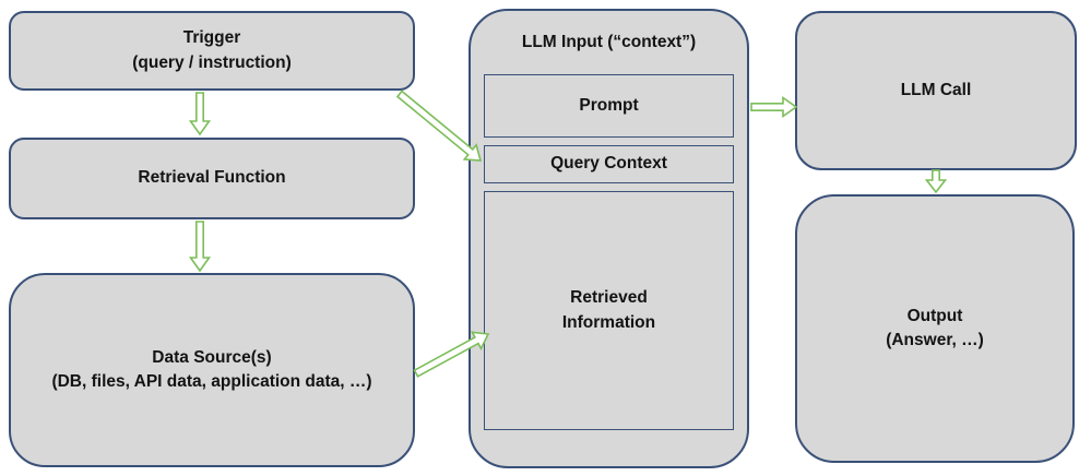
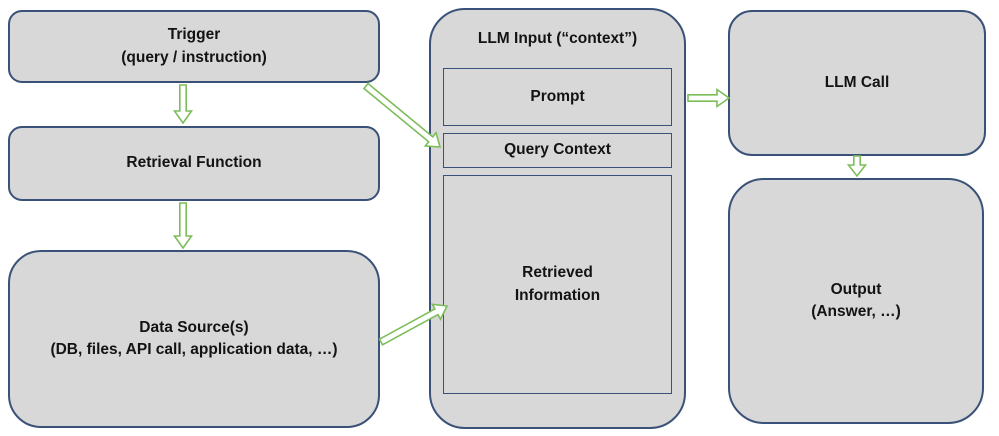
  Trigger
  (query / instruction)
  Retrieval Function
  Data Source(s)
- (DB, files, API data, application data, …)
+ (DB, files, API call, application data, …)
  LLM Input (“context”)
  Prompt
  Query Context
  Retrieved
  Information
  LLM Call
  Output
  (Answer, …)
